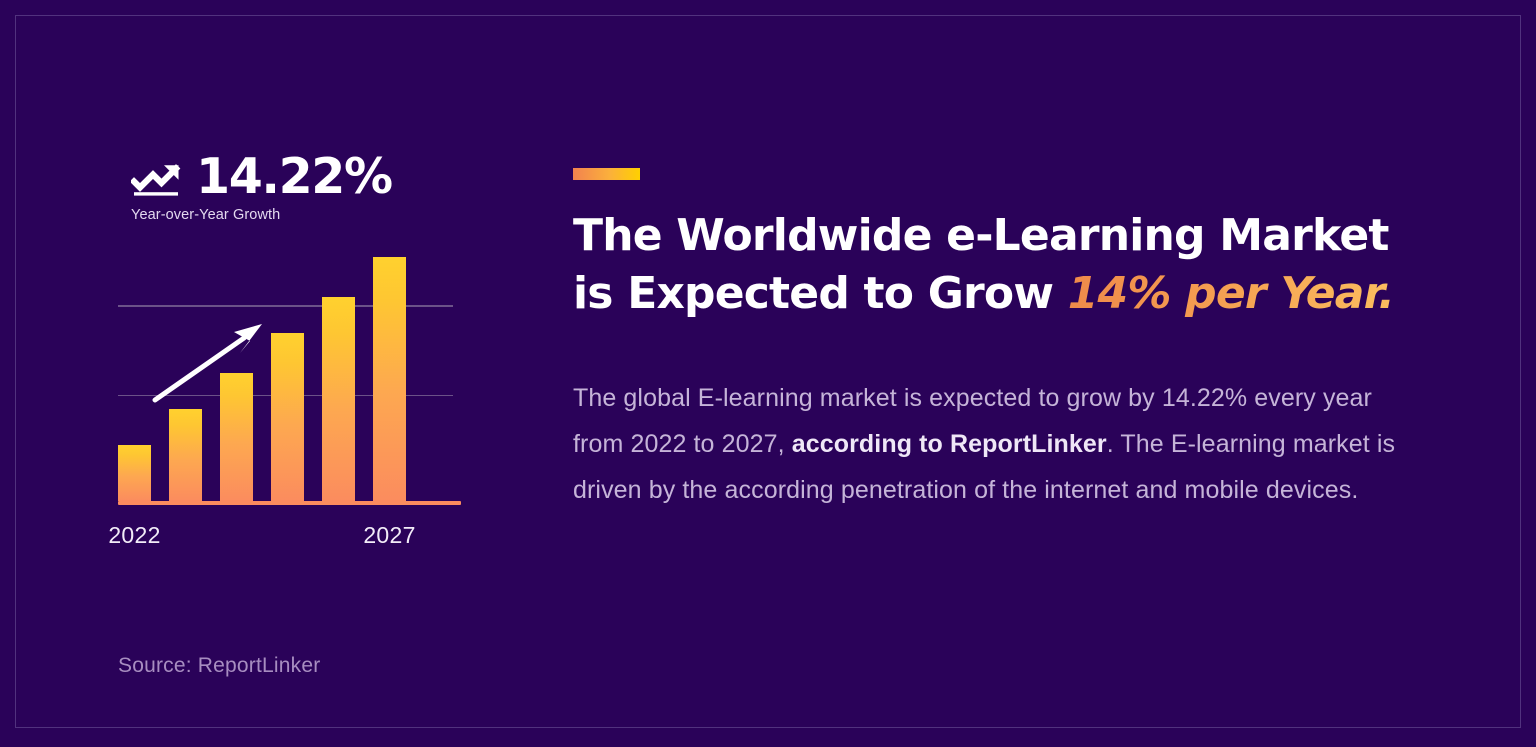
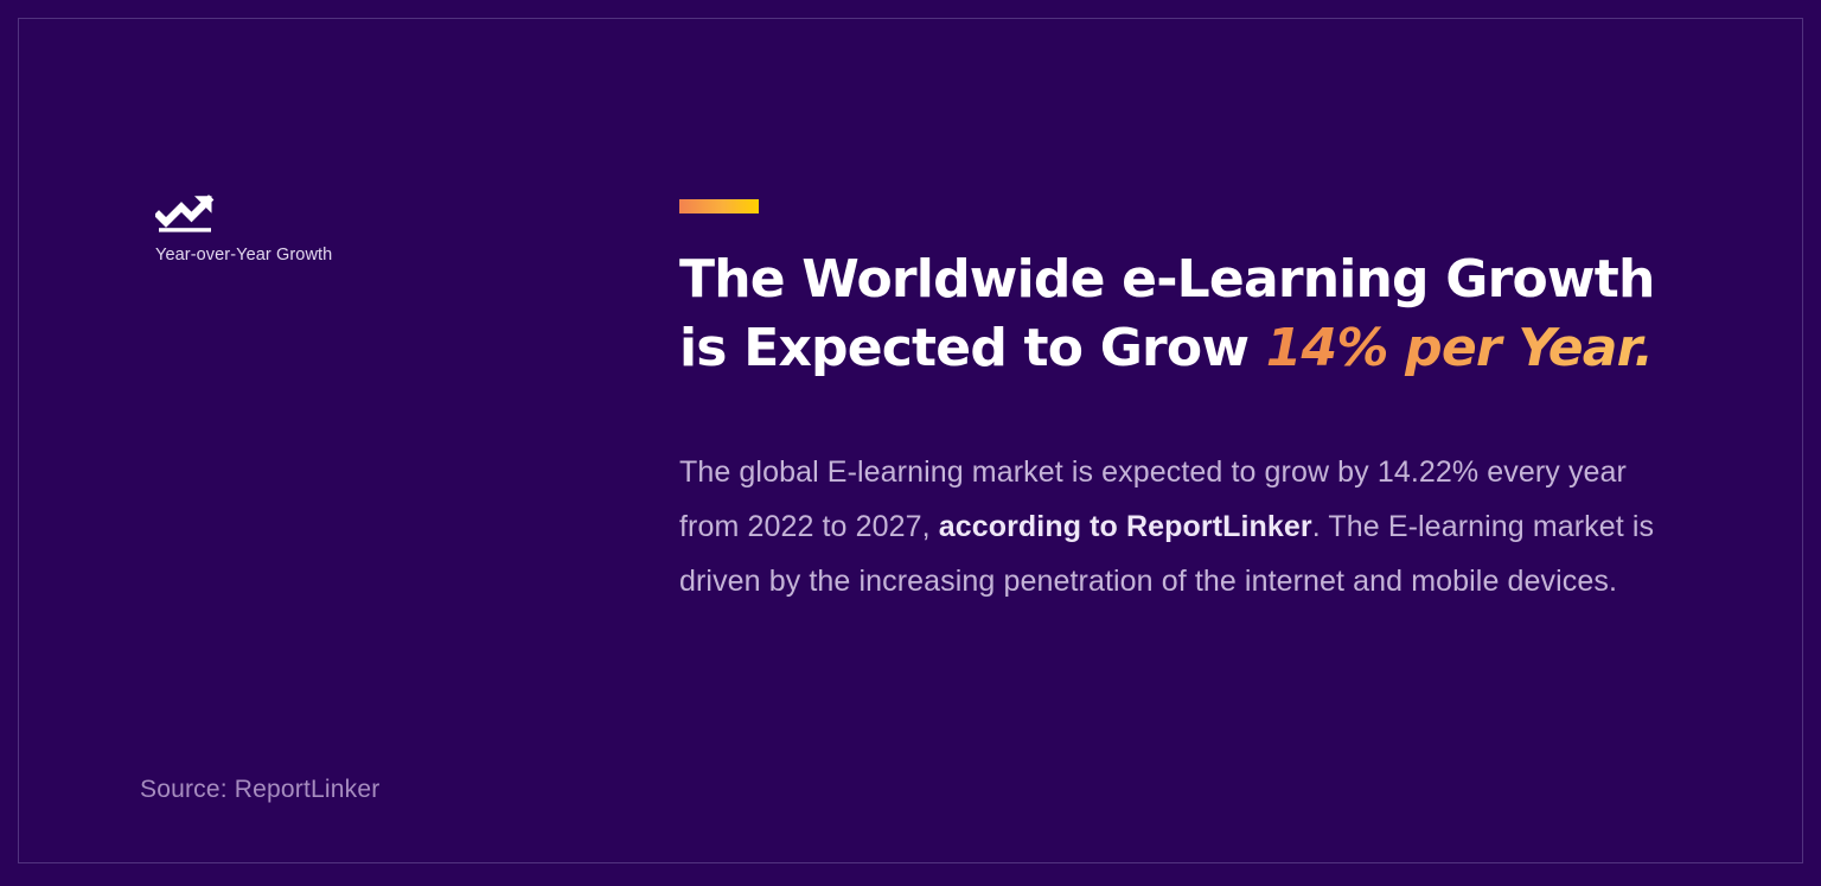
- 14.22%
  Year-over-Year Growth
- 2022
- 2027
  Source: ReportLinker
- The Worldwide e-Learning Market is Expected to Grow 14% per Year.
+ The Worldwide e-Learning Growth is Expected to Grow 14% per Year.
- The global E-learning market is expected to grow by 14.22% every year from 2022 to 2027, according to ReportLinker. The E-learning market is driven by the according penetration of the internet and mobile devices.
+ The global E-learning market is expected to grow by 14.22% every year from 2022 to 2027, according to ReportLinker. The E-learning market is driven by the increasing penetration of the internet and mobile devices.
